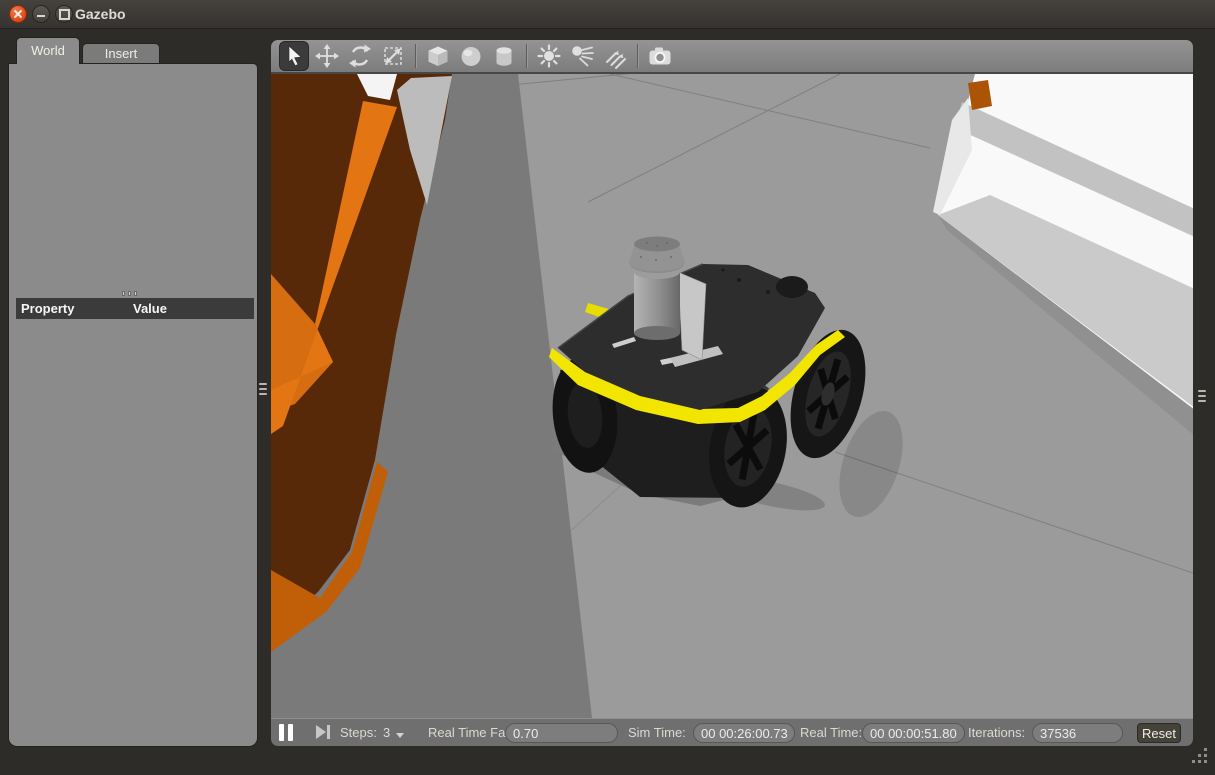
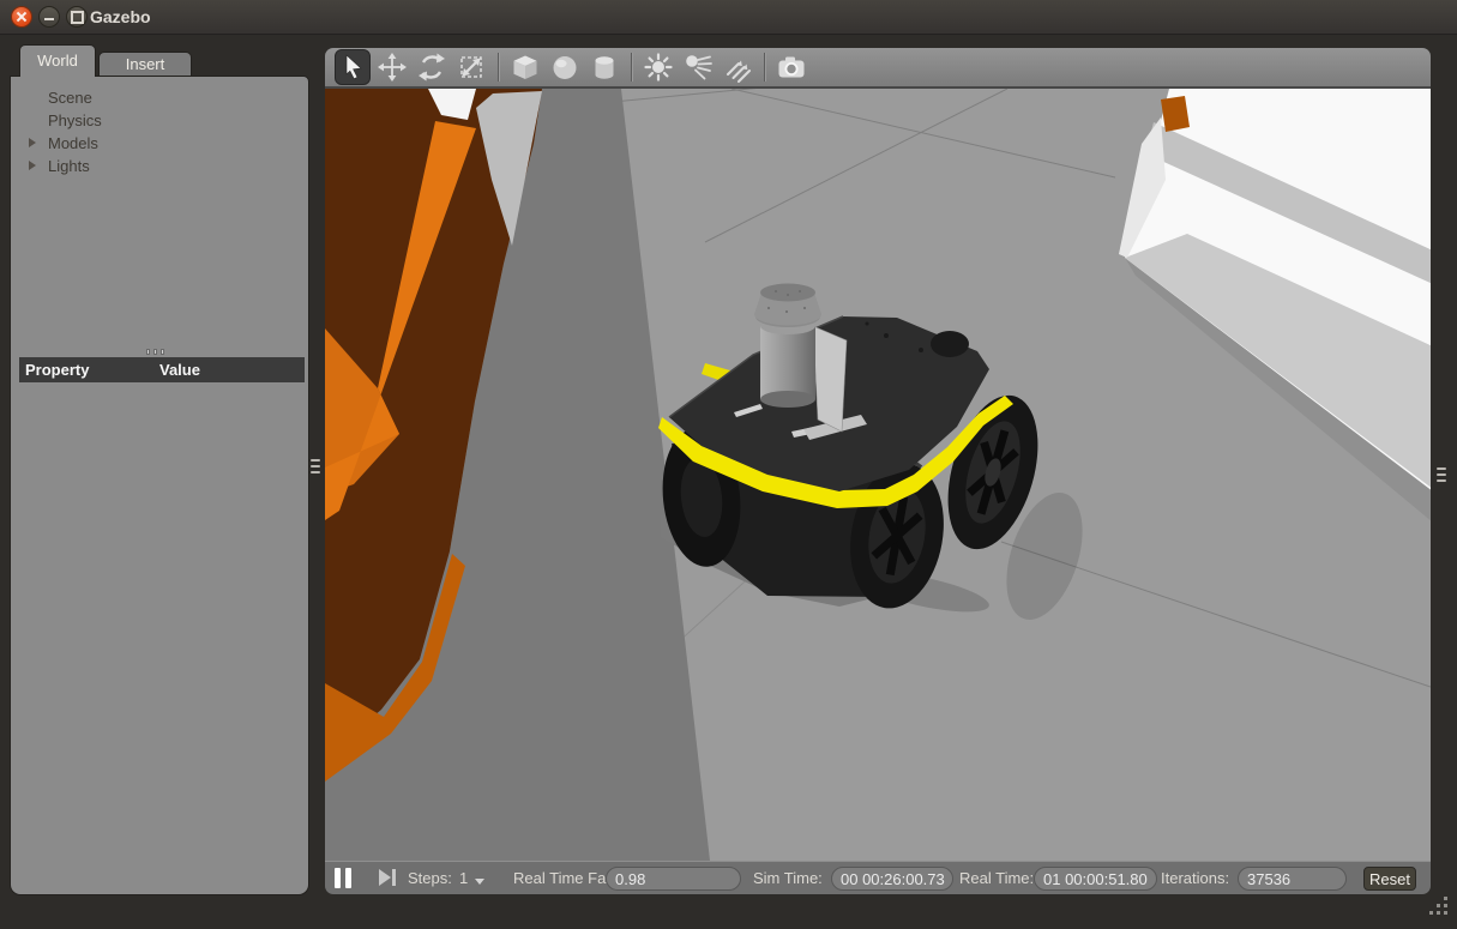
  Gazebo
  World
  Insert
+ Scene
+ Physics
+ Models
+ Lights
  Property
  Value
  Steps:
- 3
+ 1
  Real Time Fa
- 0.70
+ 0.98
  Sim Time:
  00 00:26:00.73
  Real Time:
- 00 00:00:51.80
+ 01 00:00:51.80
  Iterations:
  37536
  Reset
